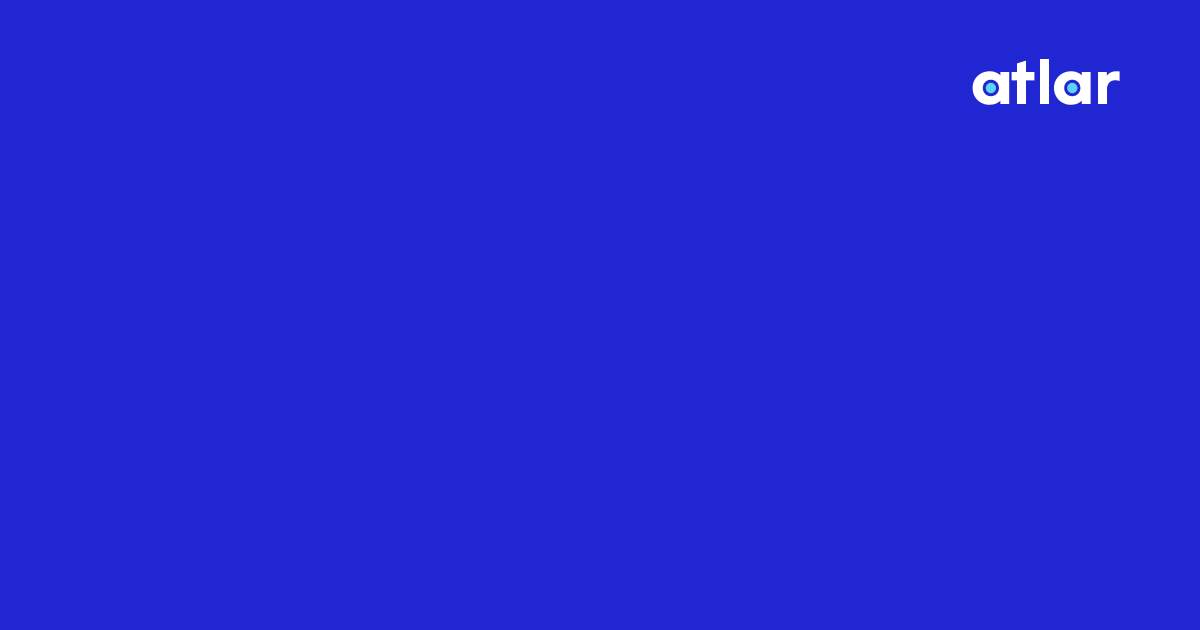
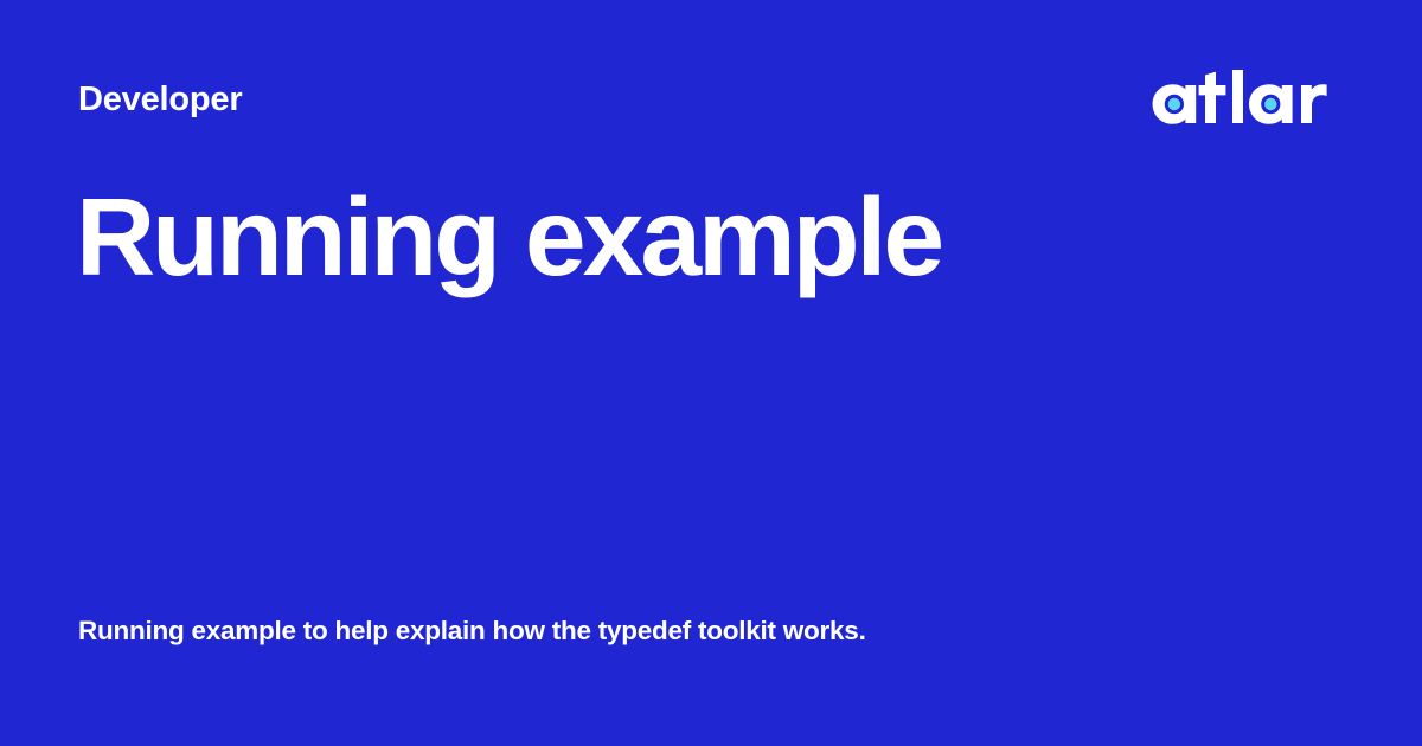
+ Developer
+ Running example
+ Running example to help explain how the typedef toolkit works.
